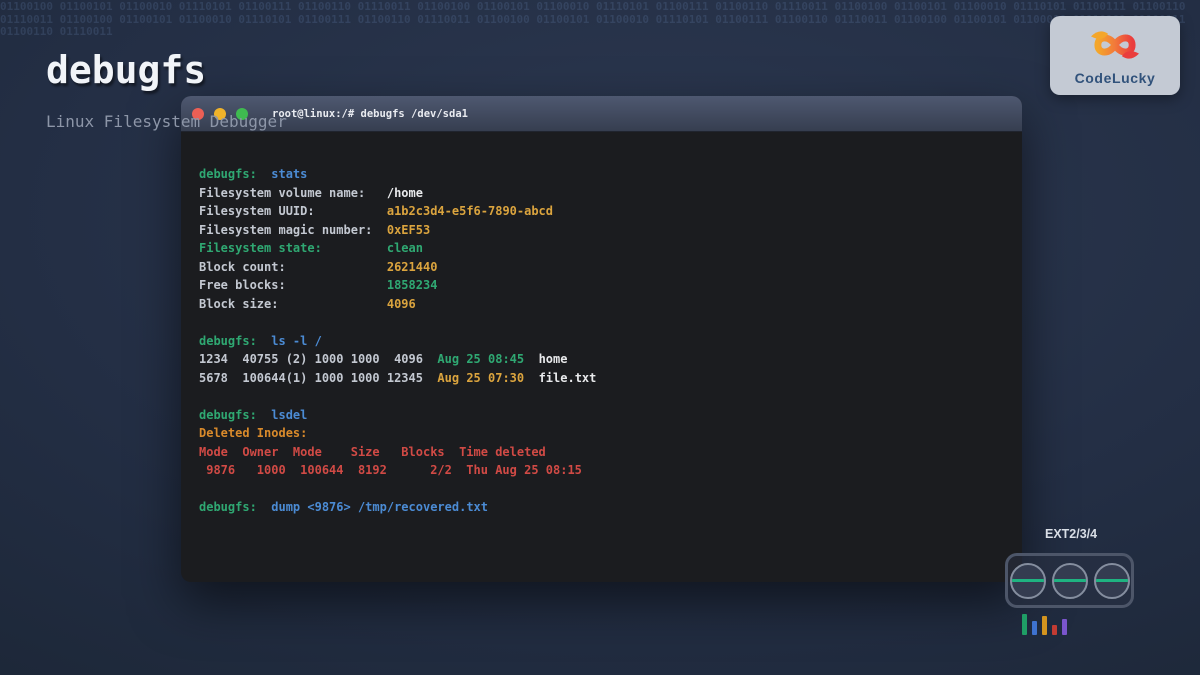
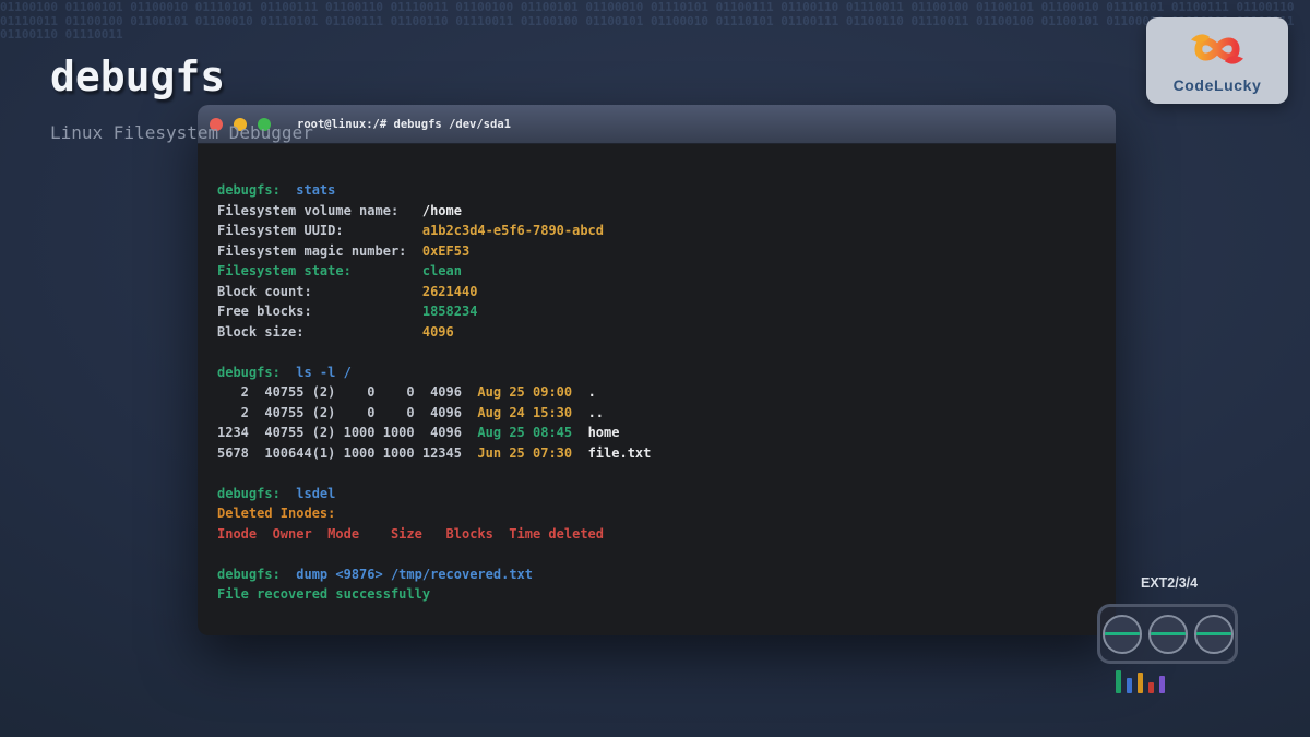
  01100100 01100101 01100010 01110101 01100111 01100110 01110011 01100100 01100101 01100010 01110101 01100111 01100110 01110011 01100100 01100101 01100010 01110101 01100111 01100110 01110011 01100100 01100101 01100010 01110101 01100111 01100110 01110011 01100100 01100101 01100010 01110101 01100111 01100110 01110011 01100100 01100101 0110001 01100110 01110011
  debugfs
  Linux Filesystem Debugger
  CodeLucky
  root@linux:/# debugfs /dev/sda1
  debugfs: stats
  Filesystem volume name: /home
  Filesystem UUID: a1b2c3d4-e5f6-7890-abcd
  Filesystem magic number: 0xEF53
  Filesystem state: clean
  Block count: 2621440
  Free blocks: 1858234
  Block size: 4096
  debugfs: ls -l /
+ 2 40755 (2) 0 0 4096 Aug 25 09:00 .
+ 2 40755 (2) 0 0 4096 Aug 24 15:30 ..
  1234 40755 (2) 1000 1000 4096 Aug 25 08:45 home
- 5678 100644(1) 1000 1000 12345 Aug 25 07:30 file.txt
+ 5678 100644(1) 1000 1000 12345 Jun 25 07:30 file.txt
  debugfs: lsdel
  Deleted Inodes:
- Mode Owner Mode Size Blocks Time deleted
+ Inode Owner Mode Size Blocks Time deleted
- 9876 1000 100644 8192 2/2 Thu Aug 25 08:15
  debugfs: dump <9876> /tmp/recovered.txt
+ File recovered successfully
  EXT2/3/4
